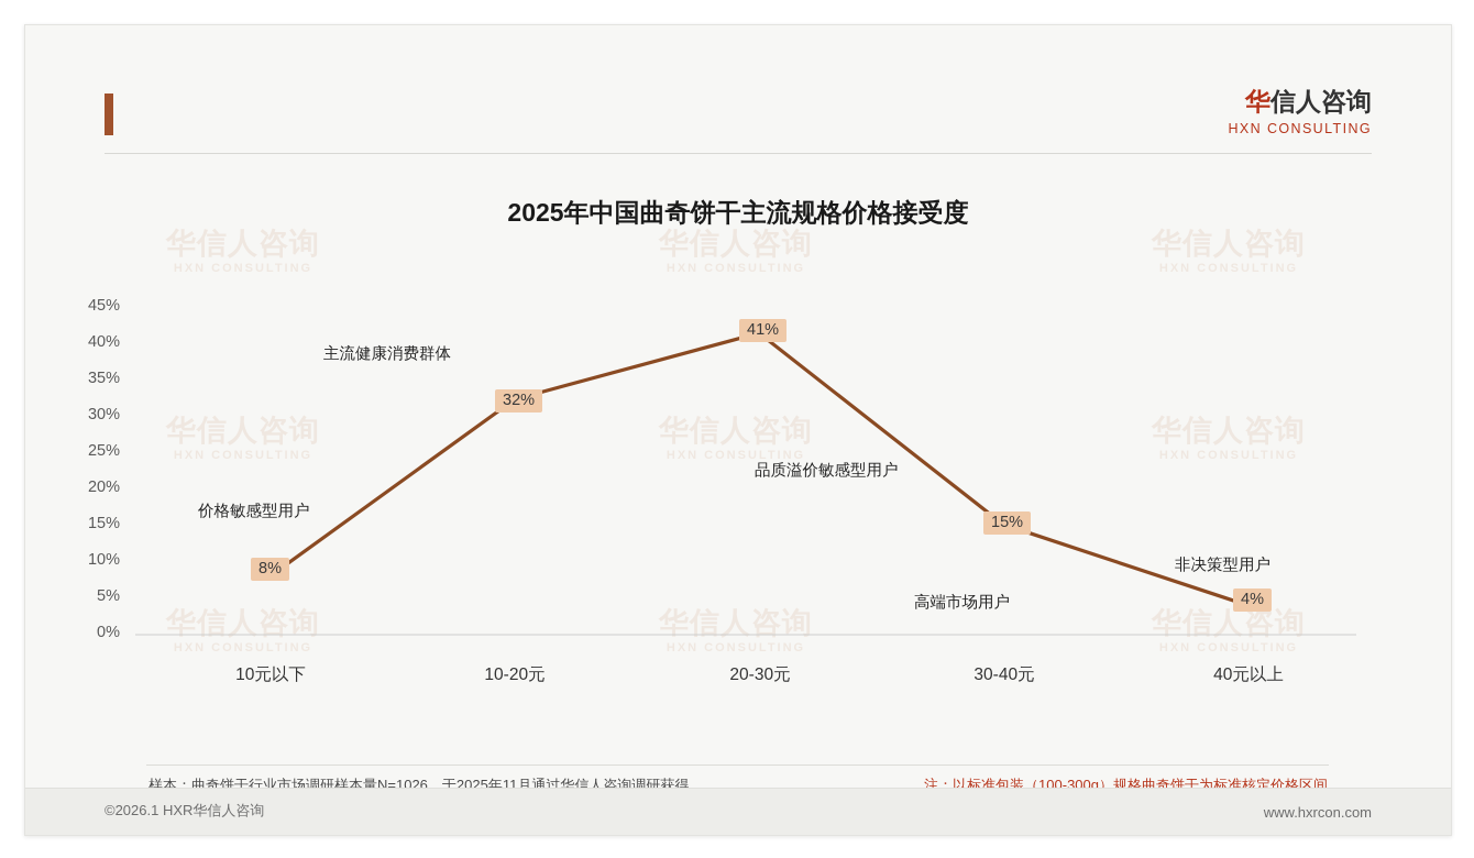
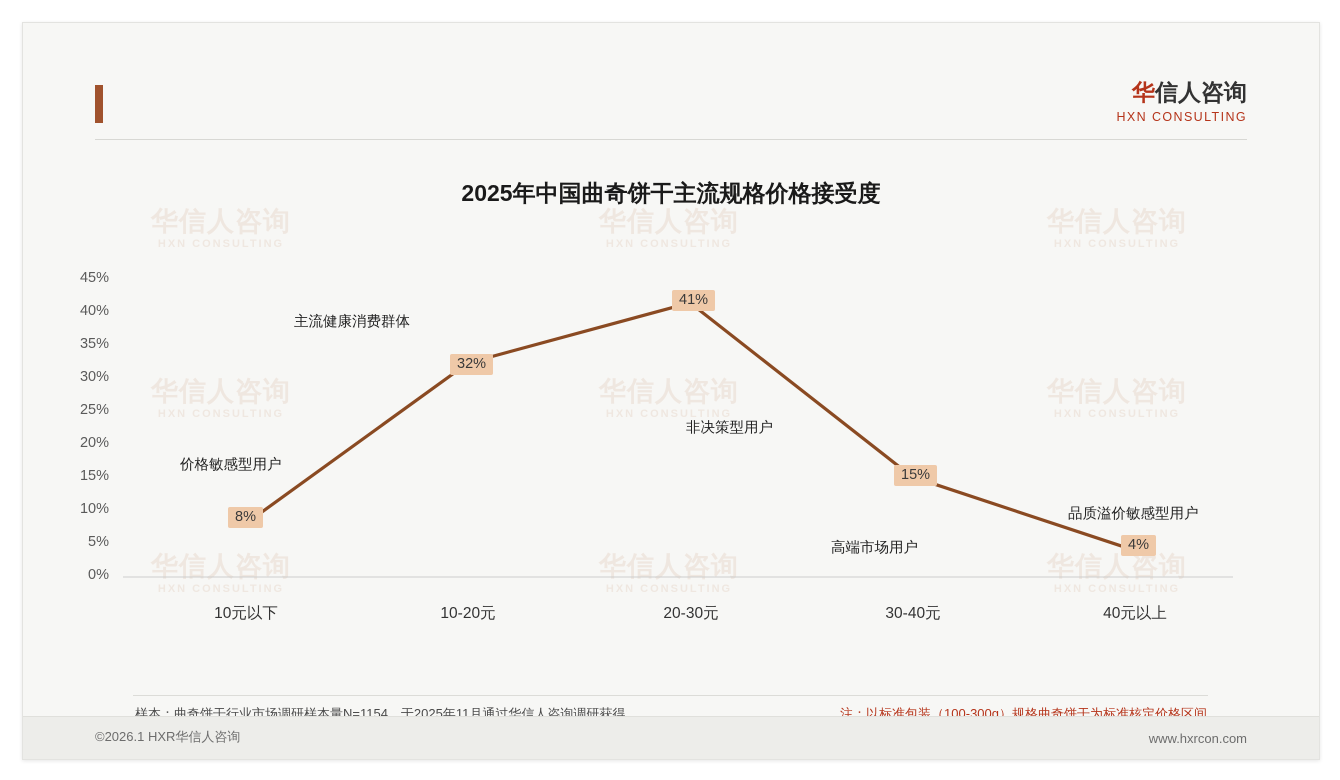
  华信人咨询
  HXN CONSULTING
  2025年中国曲奇饼干主流规格价格接受度
  HXN CONSULTING
  华信人咨询
  华信人咨询
  华信人咨询
  45%
  40%
  35%
  30%
  25%
  20%
  15%
  10%
  5%
  0%
  10元以下
  10-20元
  20-30元
  30-40元
  40元以上
  8%
  32%
  41%
  15%
  4%
  价格敏感型用户
  主流健康消费群体
- 品质溢价敏感型用户
+ 非决策型用户
  高端市场用户
- 非决策型用户
+ 品质溢价敏感型用户
- 样本：曲奇饼干行业市场调研样本量N=1026，于2025年11月通过华信人咨询调研获得
+ 样本：曲奇饼干行业市场调研样本量N=1154，于2025年11月通过华信人咨询调研获得
  注：以标准包装（100-300g）规格曲奇饼干为标准核定价格区间
  ©2026.1 HXR华信人咨询
  www.hxrcon.com
